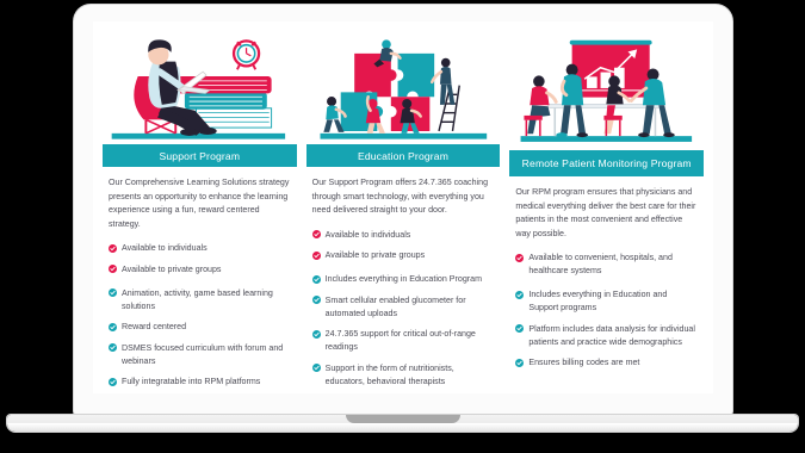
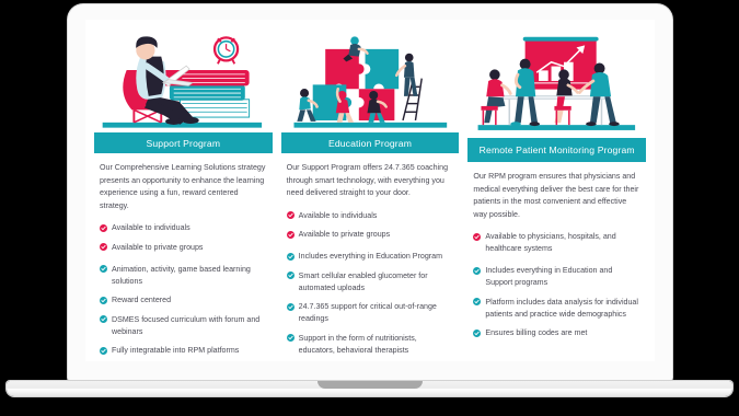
  Support Program
  Our Comprehensive Learning Solutions strategy presents an opportunity to enhance the learning experience using a fun, reward centered strategy.
  Available to individuals
  Available to private groups
  Animation, activity, game based learning solutions
  Reward centered
  DSMES focused curriculum with forum and webinars
  Fully integratable into RPM platforms
  Education Program
  Our Support Program offers 24.7.365 coaching through smart technology, with everything you need delivered straight to your door.
  Available to individuals
  Available to private groups
  Includes everything in Education Program
  Smart cellular enabled glucometer for automated uploads
  24.7.365 support for critical out-of-range readings
  Support in the form of nutritionists, educators, behavioral therapists
  Remote Patient Monitoring Program
  Our RPM program ensures that physicians and medical everything deliver the best care for their patients in the most convenient and effective way possible.
- Available to convenient, hospitals, and healthcare systems
+ Available to physicians, hospitals, and healthcare systems
  Includes everything in Education and Support programs
  Platform includes data analysis for individual patients and practice wide demographics
  Ensures billing codes are met
